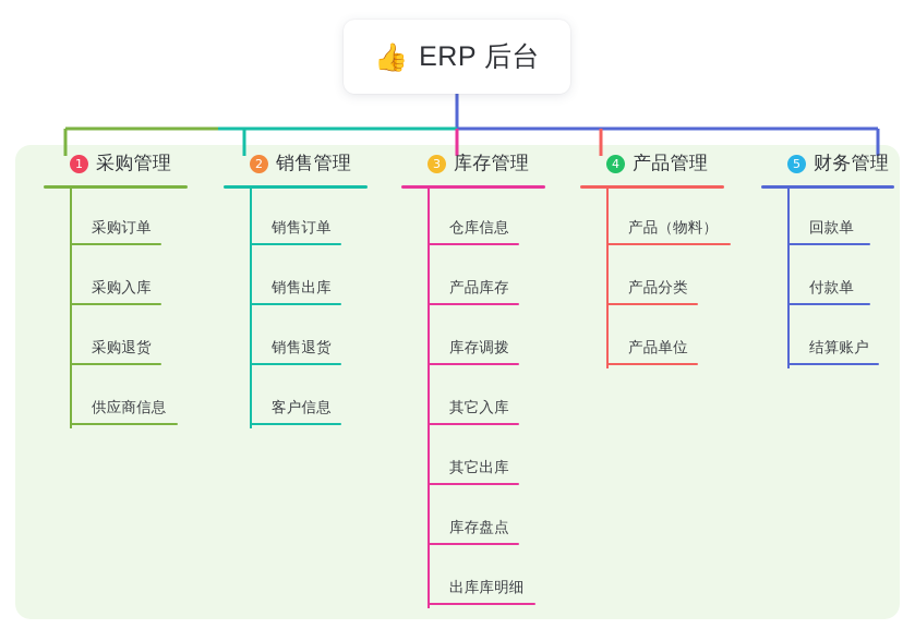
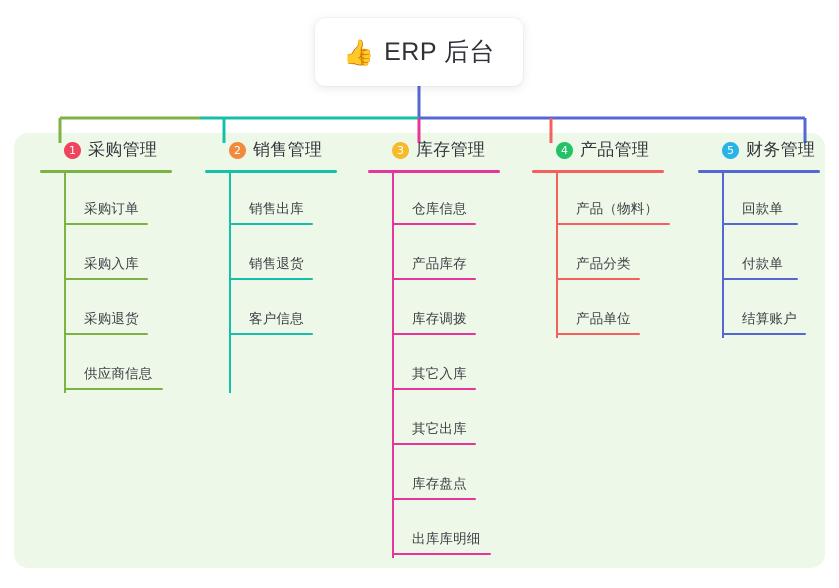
  👍
  ERP 后台
  1
  采购管理
  采购订单
  采购入库
  采购退货
  供应商信息
  2
  销售管理
- 销售订单
  销售出库
  销售退货
  客户信息
  3
  库存管理
  仓库信息
  产品库存
  库存调拨
  其它入库
  其它出库
  库存盘点
  出库库明细
  4
  产品管理
  产品（物料）
  产品分类
  产品单位
  5
  财务管理
  回款单
  付款单
  结算账户
